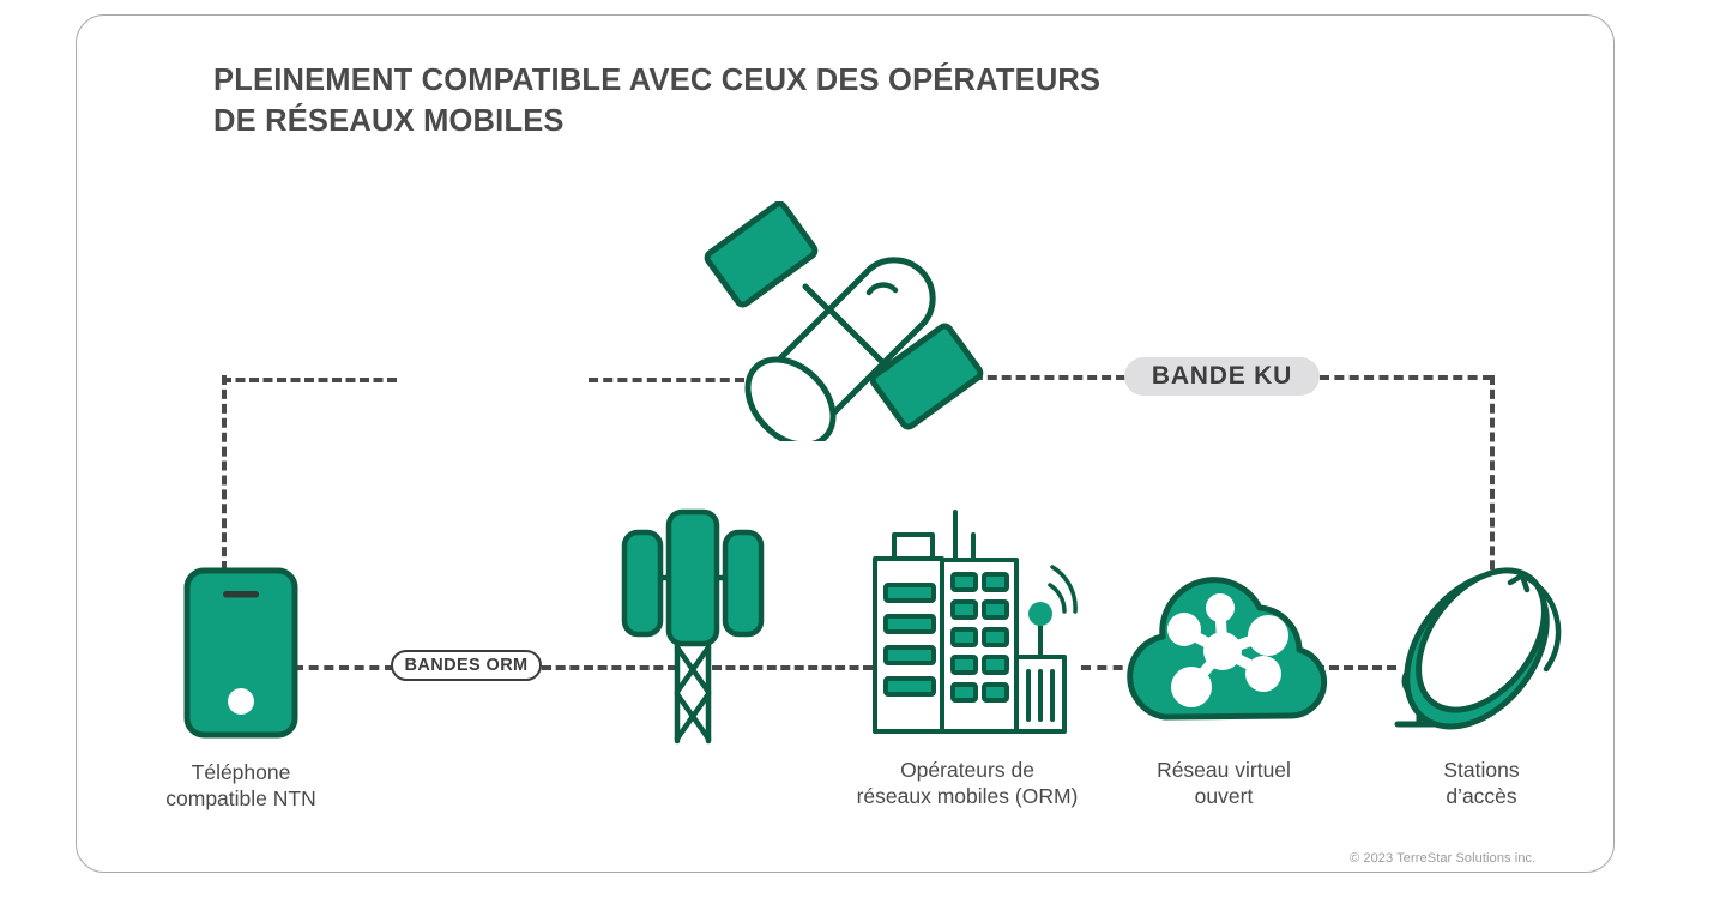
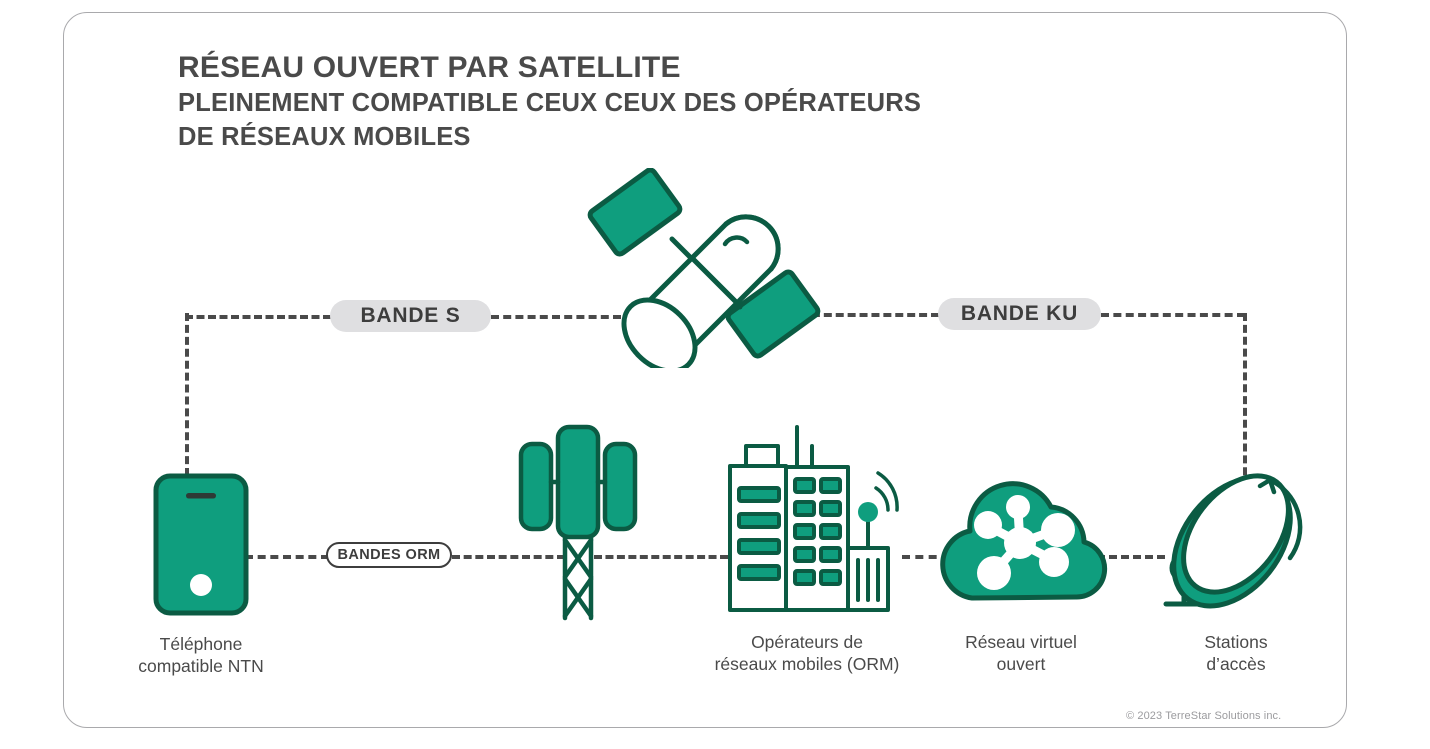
+ RÉSEAU OUVERT PAR SATELLITE
- PLEINEMENT COMPATIBLE AVEC CEUX DES OPÉRATEURS
+ PLEINEMENT COMPATIBLE CEUX CEUX DES OPÉRATEURS
  DE RÉSEAUX MOBILES
+ BANDE S
  BANDE KU
  BANDES ORM
  Téléphone
  compatible NTN
  Opérateurs de
  réseaux mobiles (ORM)
  Réseau virtuel
  ouvert
  Stations
  d’accès
  © 2023 TerreStar Solutions inc.
